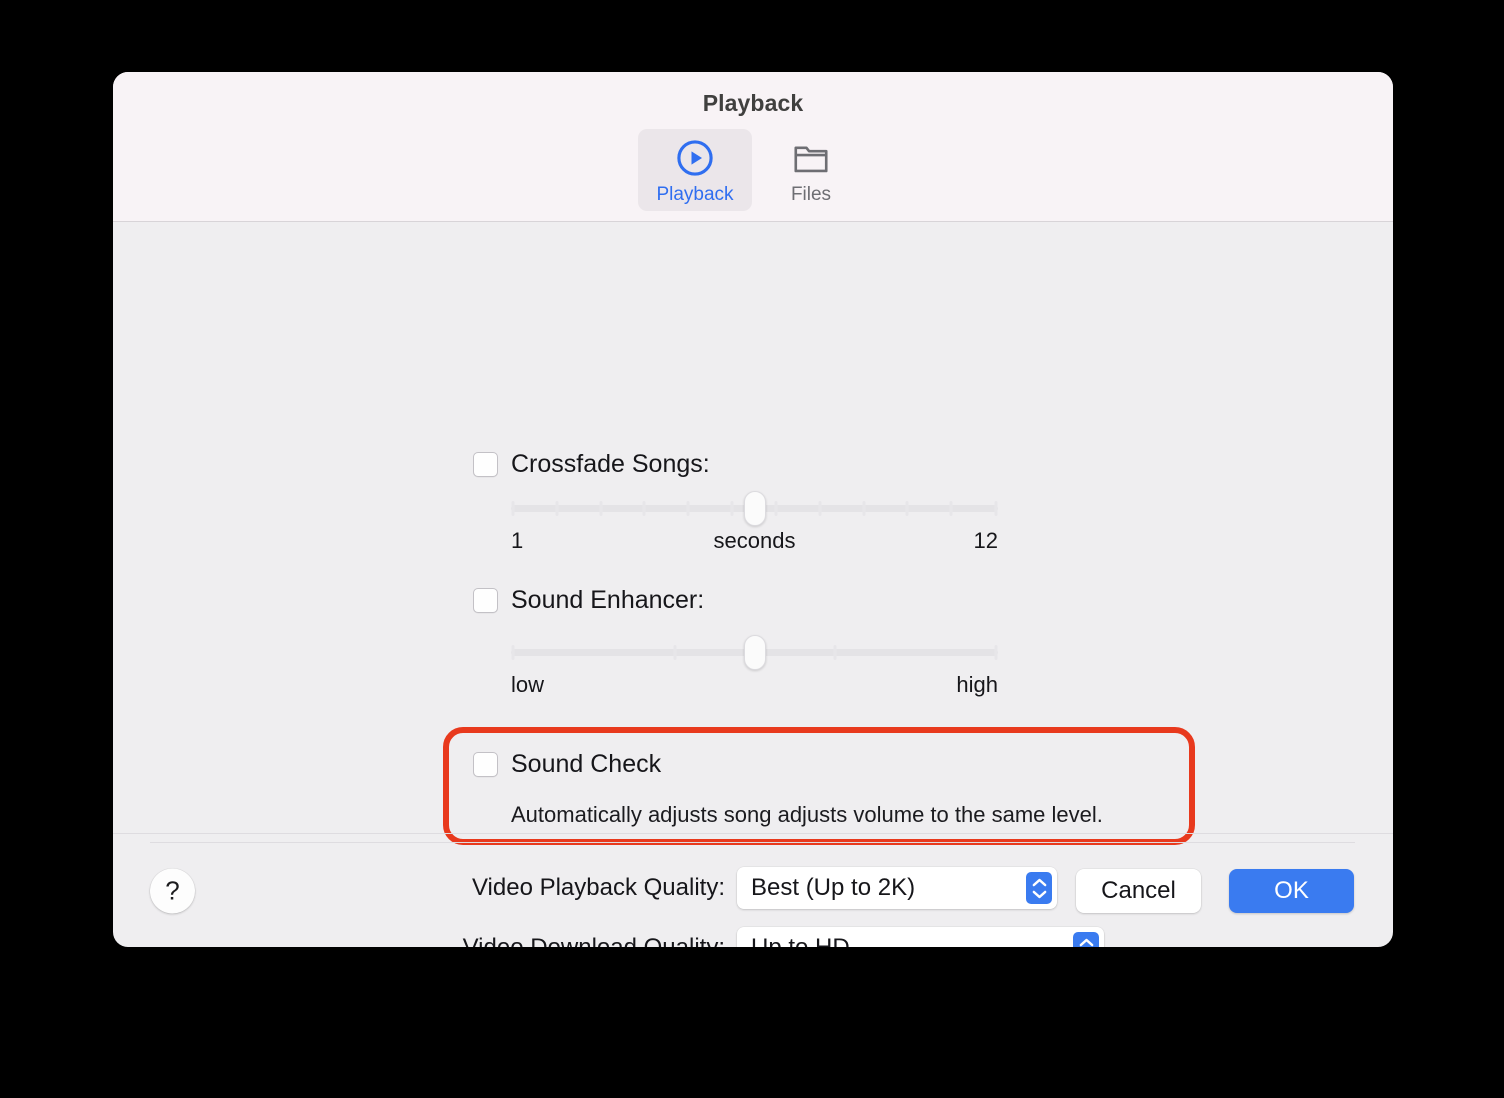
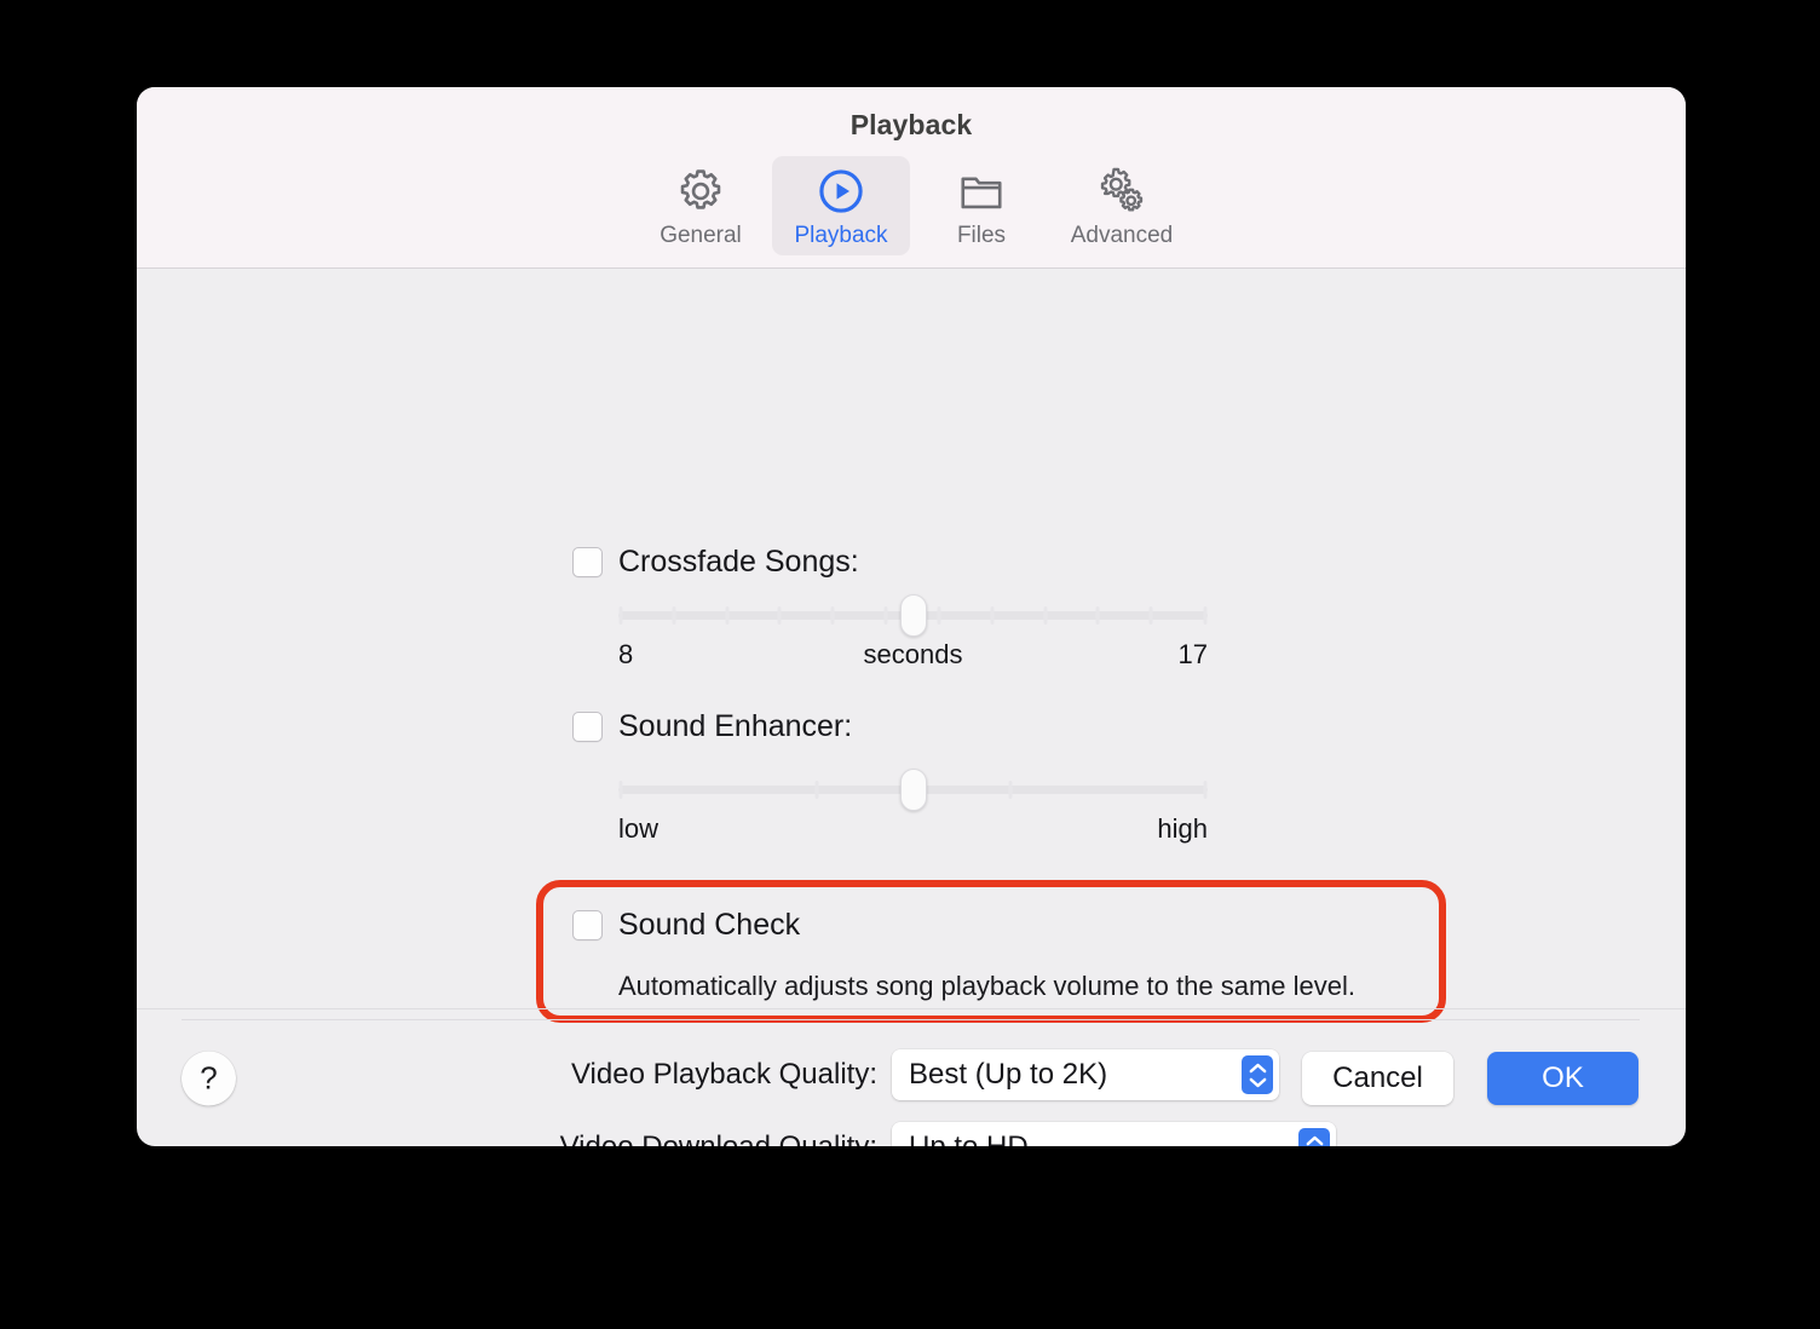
  Playback
+ General
  Playback
  Files
+ Advanced
  Crossfade Songs:
- 1
+ 8
  seconds
- 12
+ 17
  Sound Enhancer:
  low
  high
  Sound Check
- Automatically adjusts song adjusts volume to the same level.
+ Automatically adjusts song playback volume to the same level.
  Video Playback Quality:
  Best (Up to 2K)
  ?
  Cancel
  OK
